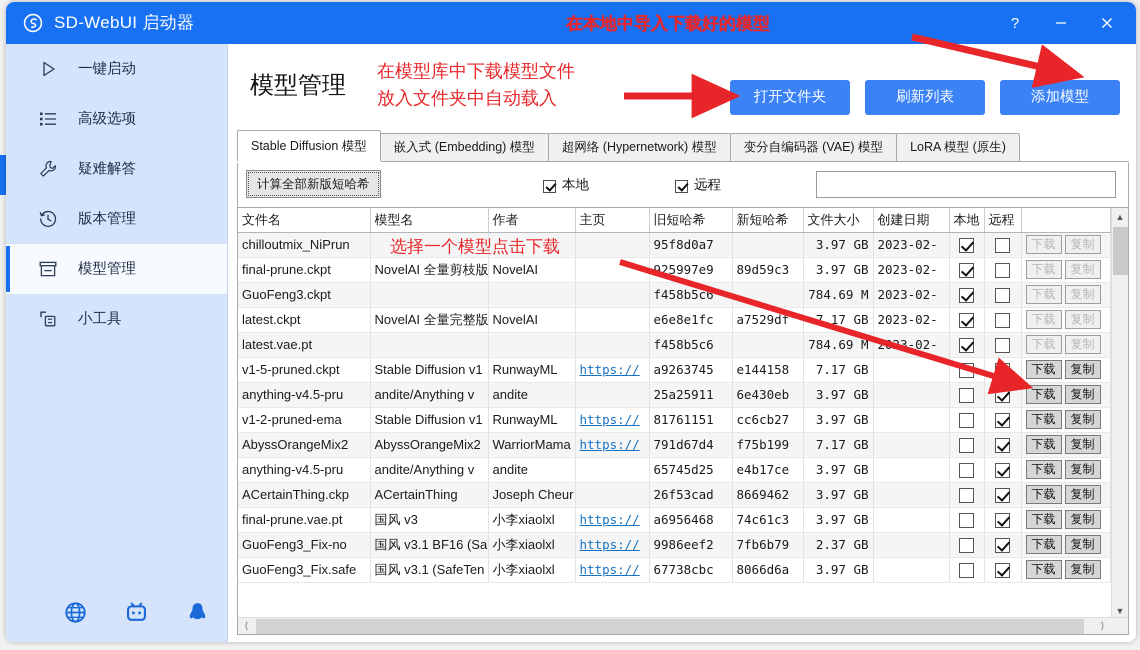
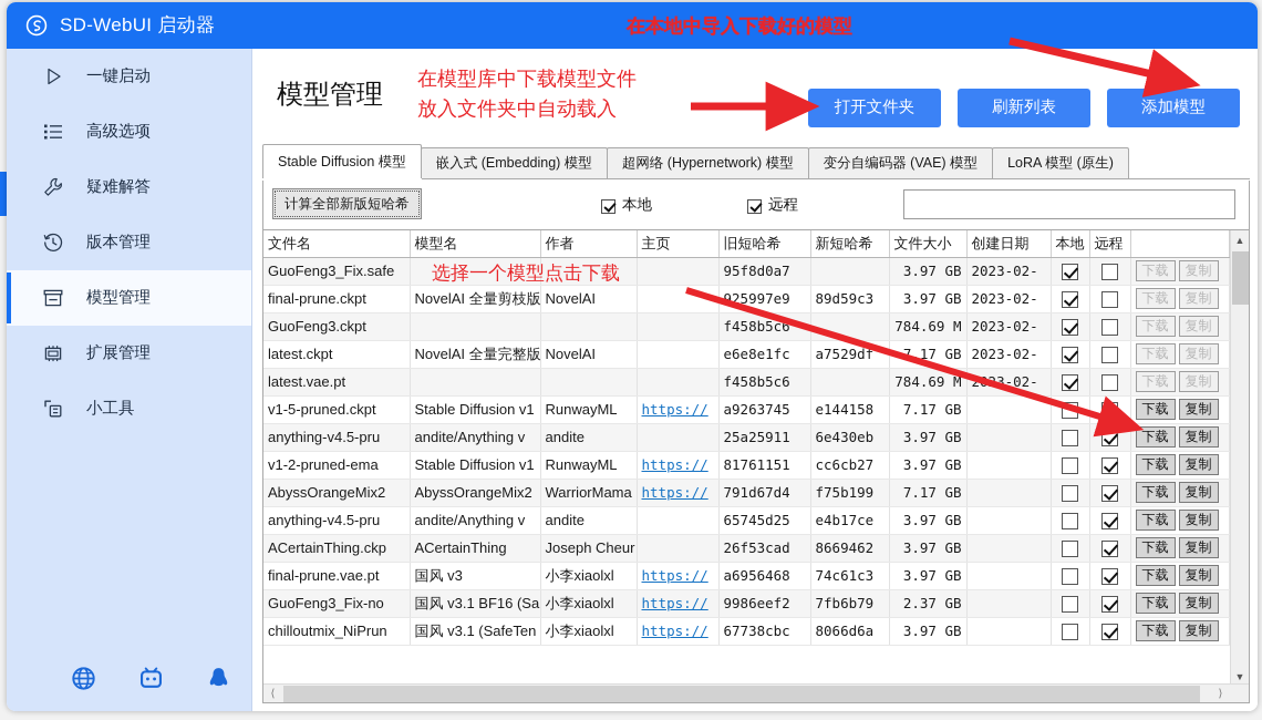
  SD-WebUI 启动器
  在本地中导入下载好的模型
- ?
  一键启动
  高级选项
  疑难解答
  版本管理
  模型管理
+ 扩展管理
  小工具
  模型管理
  在模型库中下载模型文件
  放入文件夹中自动载入
  打开文件夹
  刷新列表
  添加模型
  Stable Diffusion 模型
  嵌入式 (Embedding) 模型
  超网络 (Hypernetwork) 模型
  变分自编码器 (VAE) 模型
  LoRA 模型 (原生)
  计算全部新版短哈希
  本地
  远程
  文件名	模型名	作者	主页	旧短哈希	新短哈希	文件大小	创建日期	本地	远程
- chilloutmix_NiPrun				95f8d0a7		3.97 GB	2023-02-			下载 复制
+ GuoFeng3_Fix.safe				95f8d0a7		3.97 GB	2023-02-			下载 复制
  final-prune.ckpt	NovelAI 全量剪枝版	NovelAI		925997e9	89d59c3	3.97 GB	2023-02-			下载 复制
  GuoFeng3.ckpt				f458b5c6		784.69 M	2023-02-			下载 复制
  latest.ckpt	NovelAI 全量完整版	NovelAI		e6e8e1fc	a7529df	7.17 GB	2023-02-			下载 复制
  latest.vae.pt				f458b5c6		784.69 M	3-02-			下载 复制
  v1-5-pruned.ckpt	Stable Diffusion v1	RunwayML	https://	a9263745	e144158	7.17 GB				下载 复制
  anything-v4.5-pru	andite/Anything v	andite		25a25911	6e430eb	3.97 GB				下载 复制
  v1-2-pruned-ema	Stable Diffusion v1	RunwayML	https://	81761151	cc6cb27	3.97 GB				下载 复制
  AbyssOrangeMix2	AbyssOrangeMix2	WarriorMama	https://	791d67d4	f75b199	7.17 GB				下载 复制
  anything-v4.5-pru	andite/Anything v	andite		65745d25	e4b17ce	3.97 GB				下载 复制
  ACertainThing.ckp	ACertainThing	Joseph Cheur		26f53cad	8669462	3.97 GB				下载 复制
  final-prune.vae.pt	国风 v3	小李xiaolxl	https://	a6956468	74c61c3	3.97 GB				下载 复制
  GuoFeng3_Fix-no	国风 v3.1 BF16 (Sa	小李xiaolxl	https://	9986eef2	7fb6b79	2.37 GB				下载 复制
- GuoFeng3_Fix.safe	国风 v3.1 (SafeTen	小李xiaolxl	https://	67738cbc	8066d6a	3.97 GB				下载 复制
+ chilloutmix_NiPrun	国风 v3.1 (SafeTen	小李xiaolxl	https://	67738cbc	8066d6a	3.97 GB				下载 复制
  ▲
  ▼
  ⟨
  ⟩
  选择一个模型点击下载
